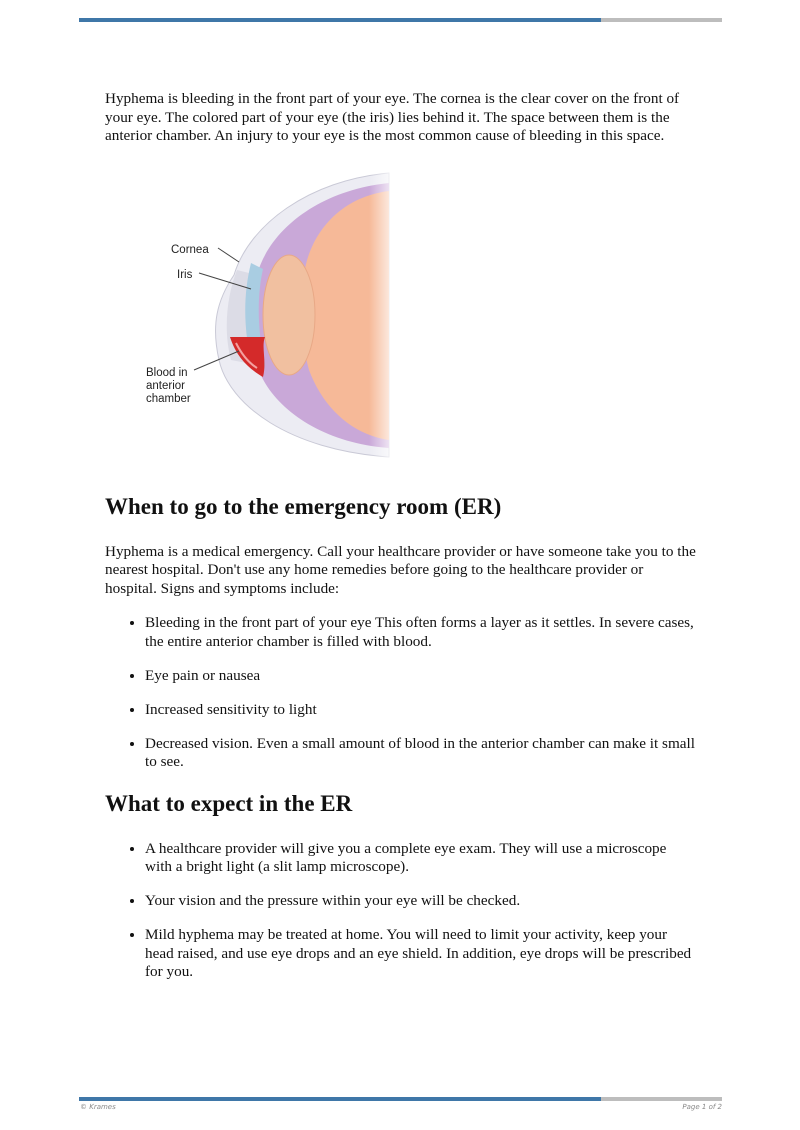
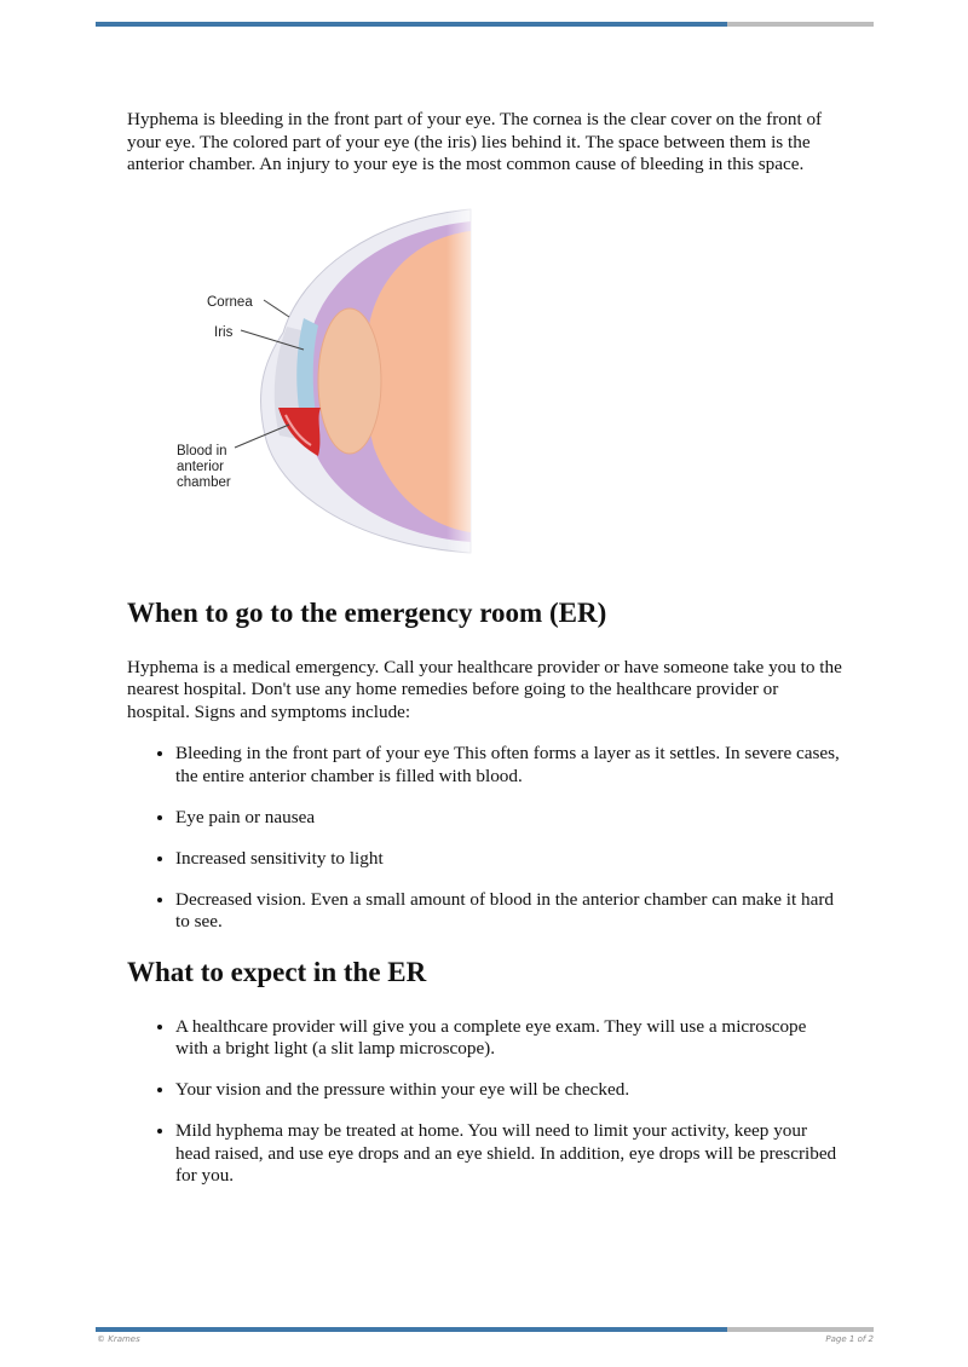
  Hyphema is bleeding in the front part of your eye. The cornea is the clear cover on the front of your eye. The colored part of your eye (the iris) lies behind it. The space between them is the anterior chamber. An injury to your eye is the most common cause of bleeding in this space.
  Cornea
  Iris
  Blood in
  anterior
  chamber
  When to go to the emergency room (ER)
  Hyphema is a medical emergency. Call your healthcare provider or have someone take you to the nearest hospital. Don't use any home remedies before going to the healthcare provider or hospital. Signs and symptoms include:
  Bleeding in the front part of your eye This often forms a layer as it settles. In severe cases, the entire anterior chamber is filled with blood.
  Eye pain or nausea
  Increased sensitivity to light
- Decreased vision. Even a small amount of blood in the anterior chamber can make it small to see.
+ Decreased vision. Even a small amount of blood in the anterior chamber can make it hard to see.
  What to expect in the ER
  A healthcare provider will give you a complete eye exam. They will use a microscope with a bright light (a slit lamp microscope).
  Your vision and the pressure within your eye will be checked.
  Mild hyphema may be treated at home. You will need to limit your activity, keep your head raised, and use eye drops and an eye shield. In addition, eye drops will be prescribed for you.
  © Krames
  Page 1 of 2
